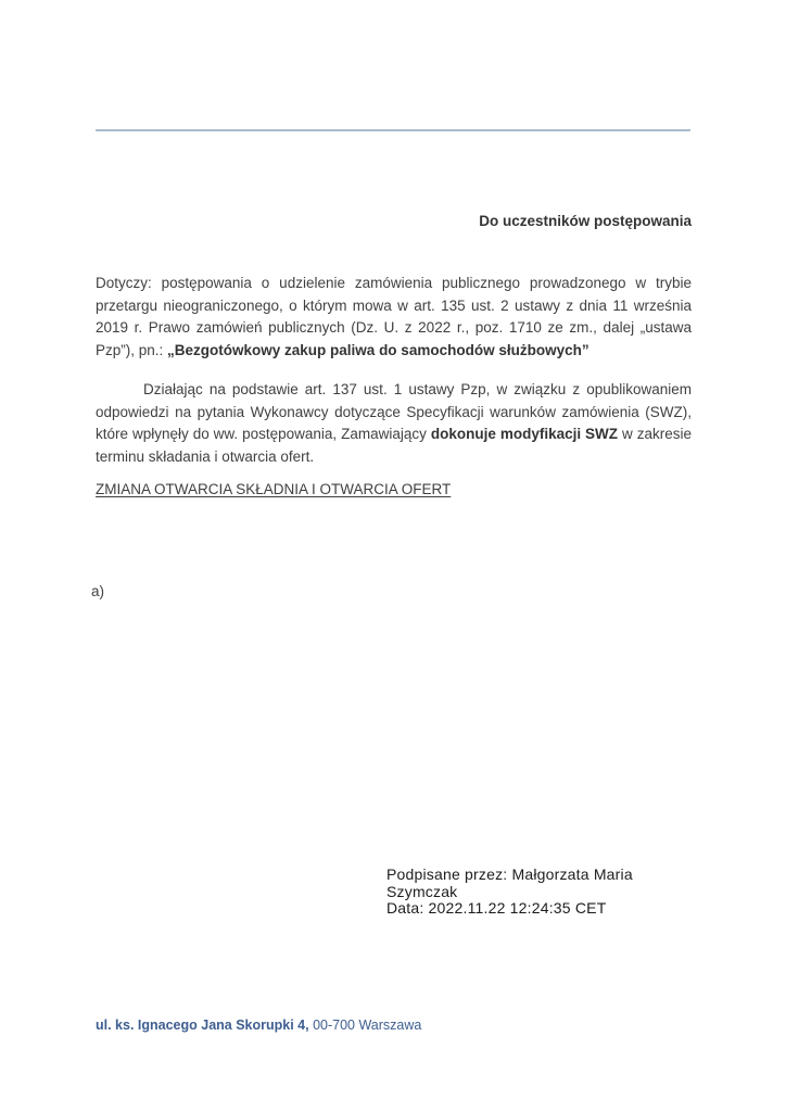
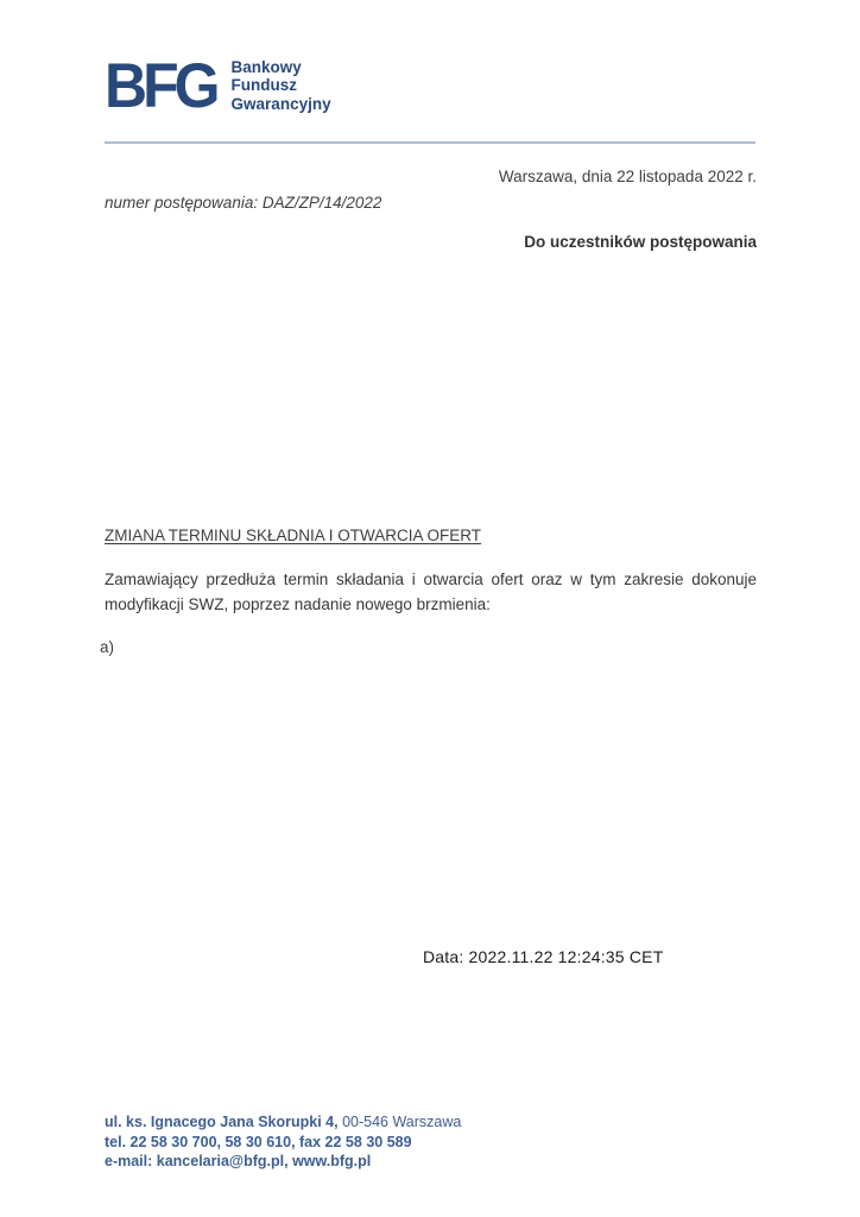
+ BFG
+ Bankowy
+ Fundusz
+ Gwarancyjny
+ Warszawa, dnia 22 listopada 2022 r.
+ numer postępowania: DAZ/ZP/14/2022
  Do uczestników postępowania
- Dotyczy: postępowania o udzielenie zamówienia publicznego prowadzonego w trybie przetargu nieograniczonego, o którym mowa w art. 135 ust. 2 ustawy z dnia 11 września 2019 r. Prawo zamówień publicznych (Dz. U. z 2022 r., poz. 1710 ze zm., dalej „ustawa Pzp”), pn.: „Bezgotówkowy zakup paliwa do samochodów służbowych”
- Działając na podstawie art. 137 ust. 1 ustawy Pzp, w związku z opublikowaniem odpowiedzi na pytania Wykonawcy dotyczące Specyfikacji warunków zamówienia (SWZ), które wpłynęły do ww. postępowania, Zamawiający dokonuje modyfikacji SWZ w zakresie terminu składania i otwarcia ofert.
- ZMIANA OTWARCIA SKŁADNIA I OTWARCIA OFERT
+ ZMIANA TERMINU SKŁADNIA I OTWARCIA OFERT
+ Zamawiający przedłuża termin składania i otwarcia ofert oraz w tym zakresie dokonuje modyfikacji SWZ, poprzez nadanie nowego brzmienia:
  a)
- Podpisane przez: Małgorzata Maria
- Szymczak
  Data: 2022.11.22 12:24:35 CET
- ul. ks. Ignacego Jana Skorupki 4, 00-700 Warszawa
+ ul. ks. Ignacego Jana Skorupki 4, 00-546 Warszawa
+ tel. 22 58 30 700, 58 30 610, fax 22 58 30 589
+ e-mail: kancelaria@bfg.pl, www.bfg.pl
